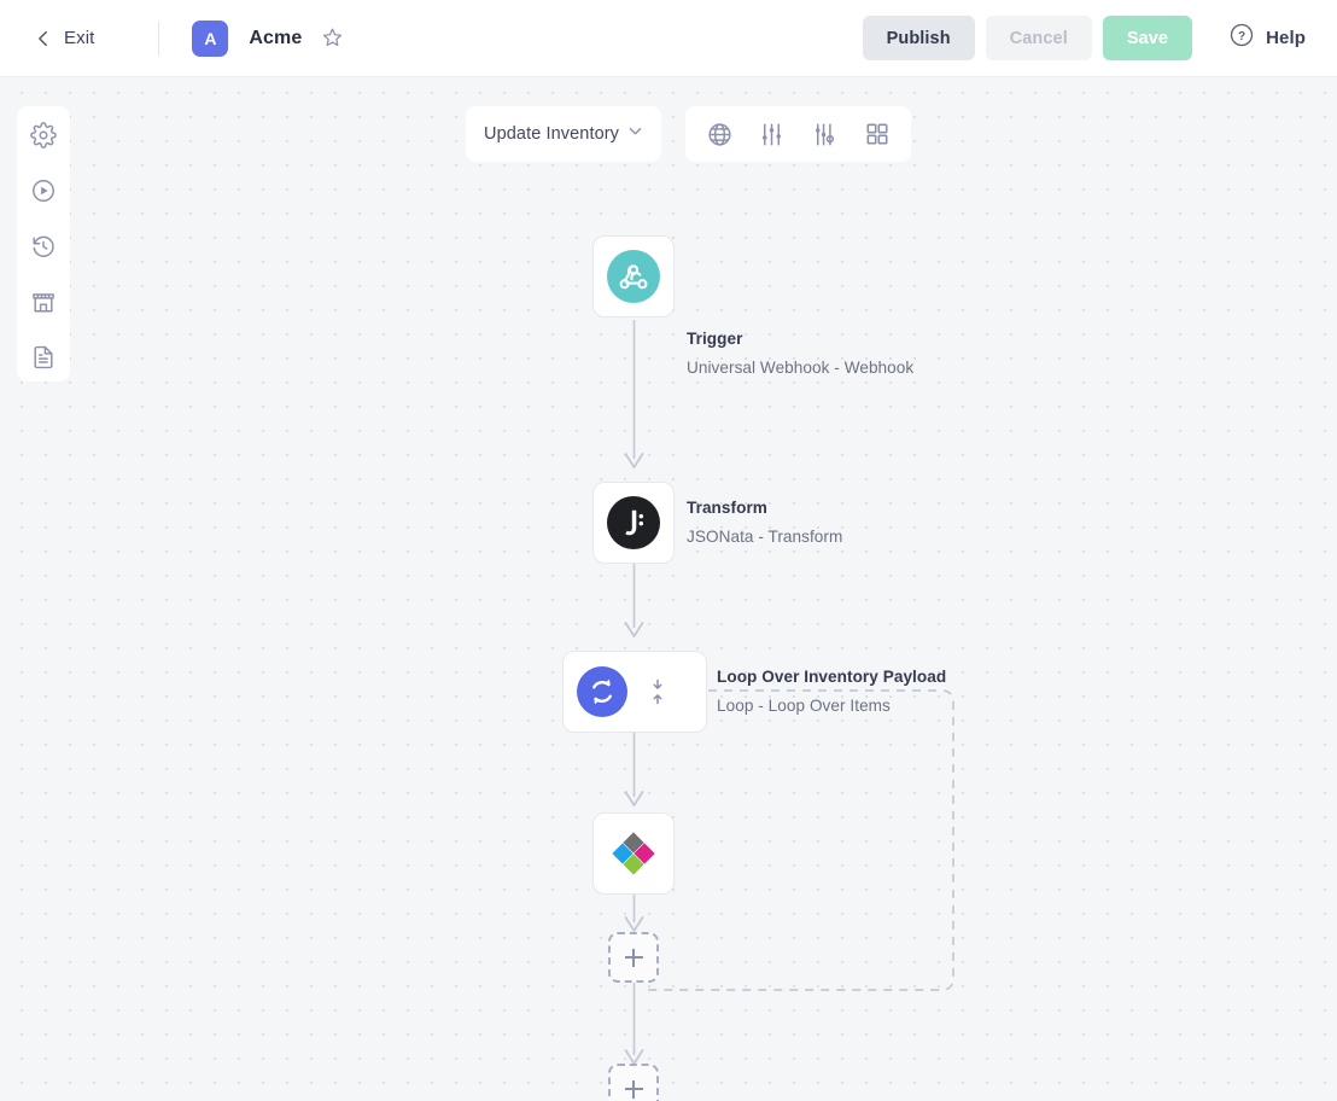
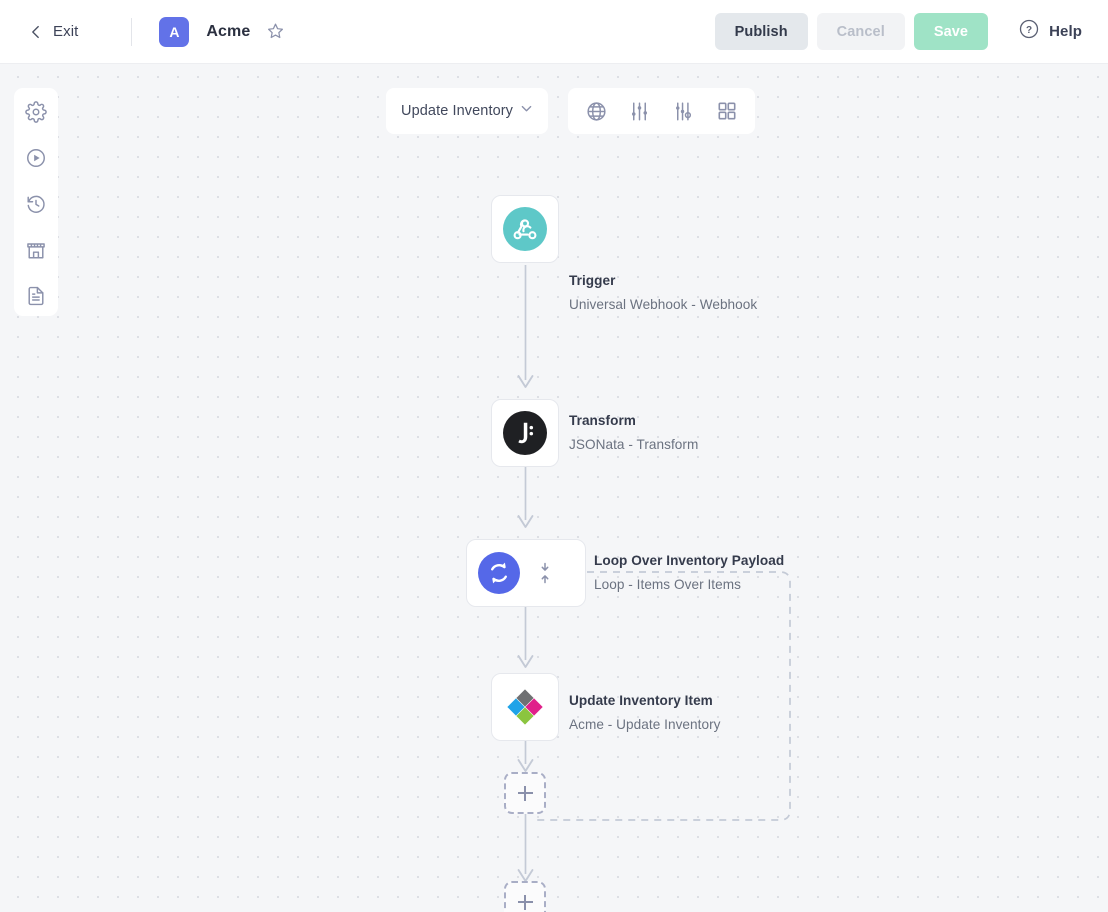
  Exit
  A
  Acme
  Publish
  Cancel
  Save
  ?
  Help
  Update Inventory
  Trigger
  Universal Webhook - Webhook
  Transform
  JSONata - Transform
  Loop Over Inventory Payload
- Loop - Loop Over Items
+ Loop - Items Over Items
+ Update Inventory Item
+ Acme - Update Inventory
